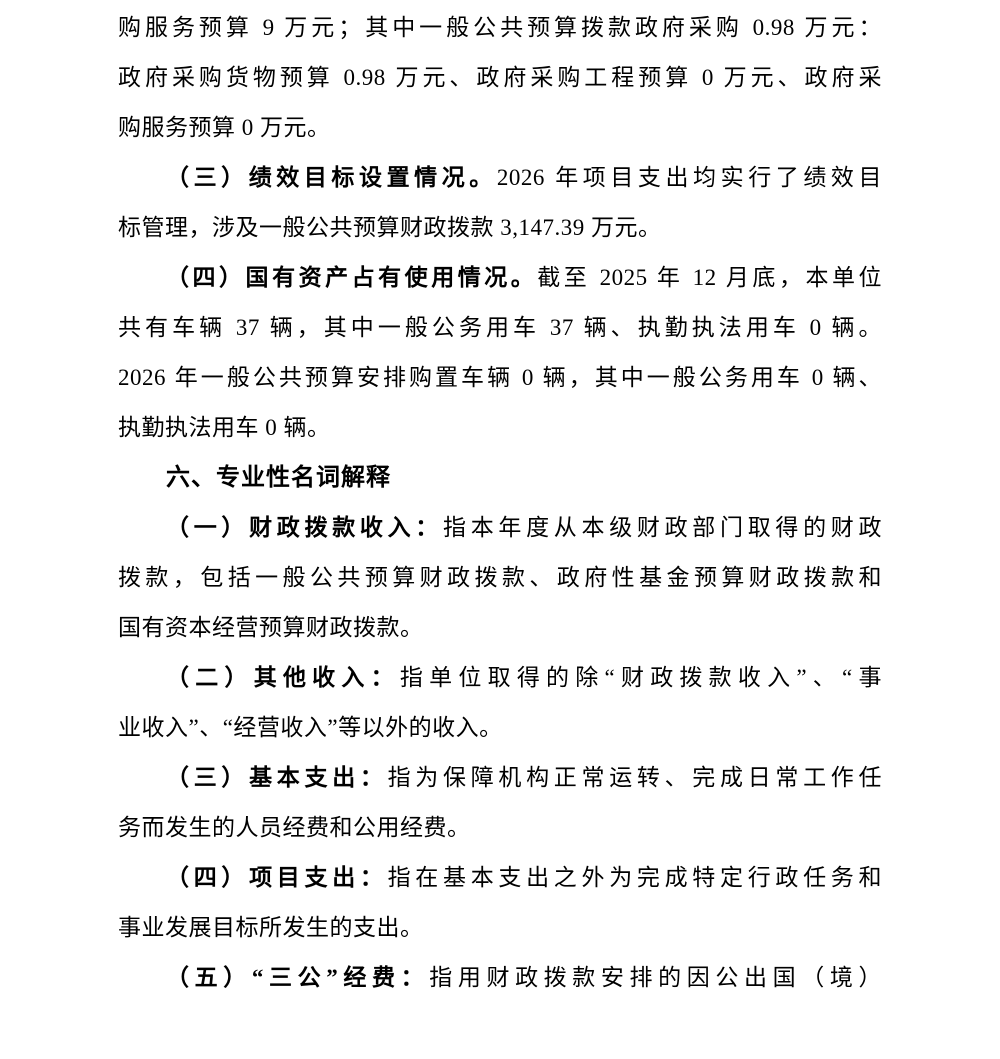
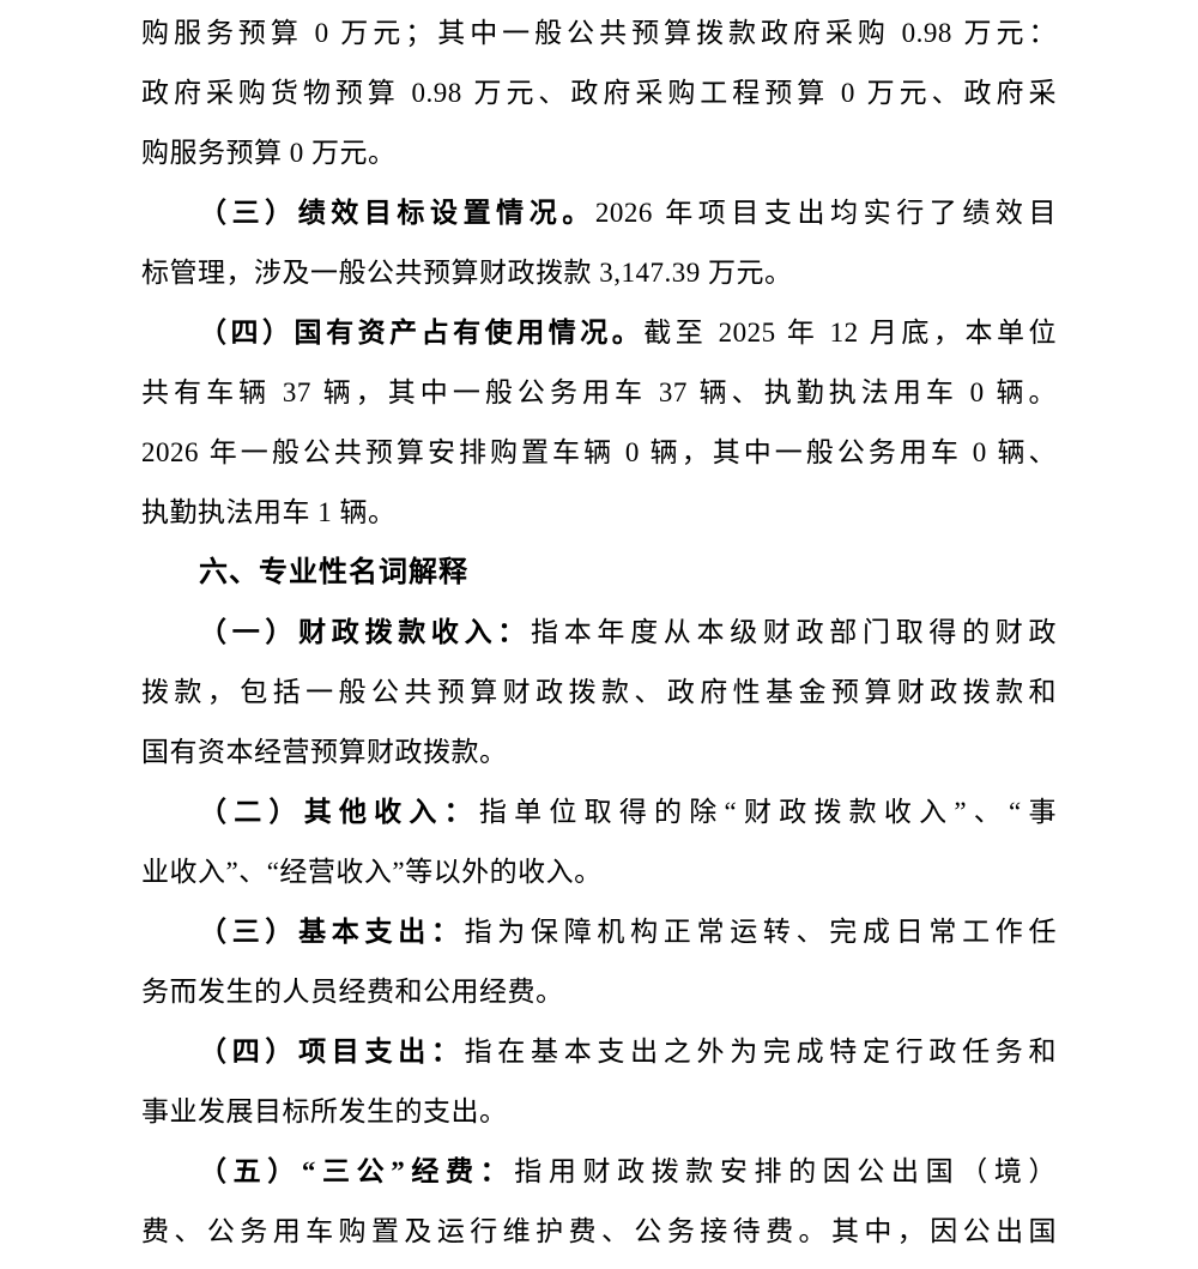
- 购服务预算 9 万元；其中一般公共预算拨款政府采购 0.98 万元：
+ 购服务预算 0 万元；其中一般公共预算拨款政府采购 0.98 万元：
  政府采购货物预算 0.98 万元、政府采购工程预算 0 万元、政府采
  购服务预算 0 万元。
  （三）绩效目标设置情况。2026 年项目支出均实行了绩效目
  标管理，涉及一般公共预算财政拨款 3,147.39 万元。
  （四）国有资产占有使用情况。截至 2025 年 12 月底，本单位
  共有车辆 37 辆，其中一般公务用车 37 辆、执勤执法用车 0 辆。
  2026 年一般公共预算安排购置车辆 0 辆，其中一般公务用车 0 辆、
- 执勤执法用车 0 辆。
+ 执勤执法用车 1 辆。
  六、专业性名词解释
  （一）财政拨款收入：指本年度从本级财政部门取得的财政
  拨款，包括一般公共预算财政拨款、政府性基金预算财政拨款和
  国有资本经营预算财政拨款。
  （二）其他收入：指单位取得的除“财政拨款收入”、“事
  业收入”、“经营收入”等以外的收入。
  （三）基本支出：指为保障机构正常运转、完成日常工作任
  务而发生的人员经费和公用经费。
  （四）项目支出：指在基本支出之外为完成特定行政任务和
  事业发展目标所发生的支出。
  （五）“三公”经费：指用财政拨款安排的因公出国（境）
+ 费、公务用车购置及运行维护费、公务接待费。其中，因公出国
